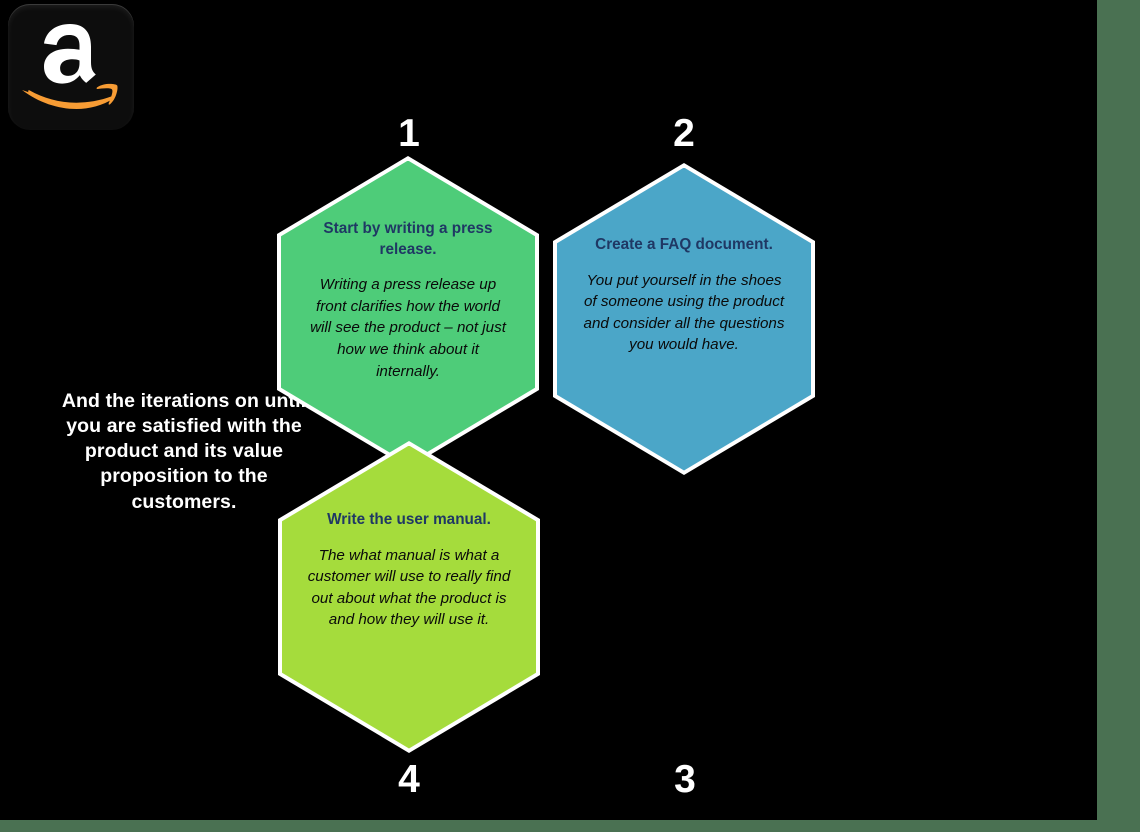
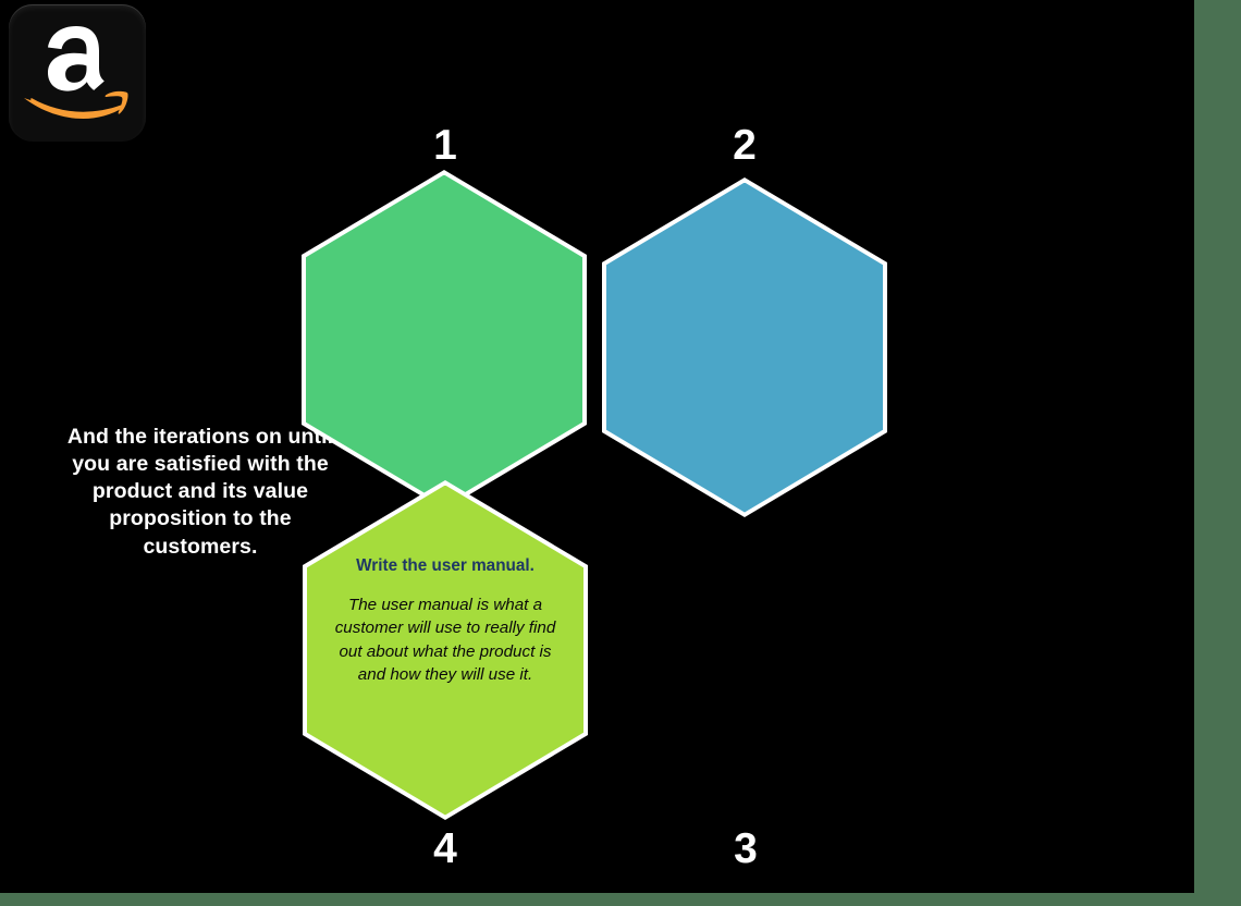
  And the iterations on unt you are satisfied with the product and its value proposition to the customers.
  1
  2
  3
  4
- Start by writing a press release.
- Writing a press release up front clarifies how the world will see the product – not just how we think about it internally.
- Create a FAQ document.
- You put yourself in the shoes of someone using the product and consider all the questions you would have.
  Write the user manual.
- The what manual is what a customer will use to really find out about what the product is and how they will use it.
+ The user manual is what a customer will use to really find out about what the product is and how they will use it.
